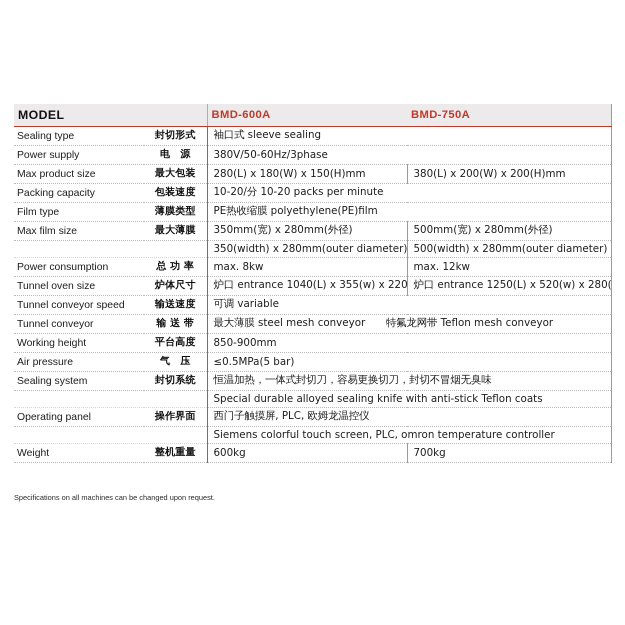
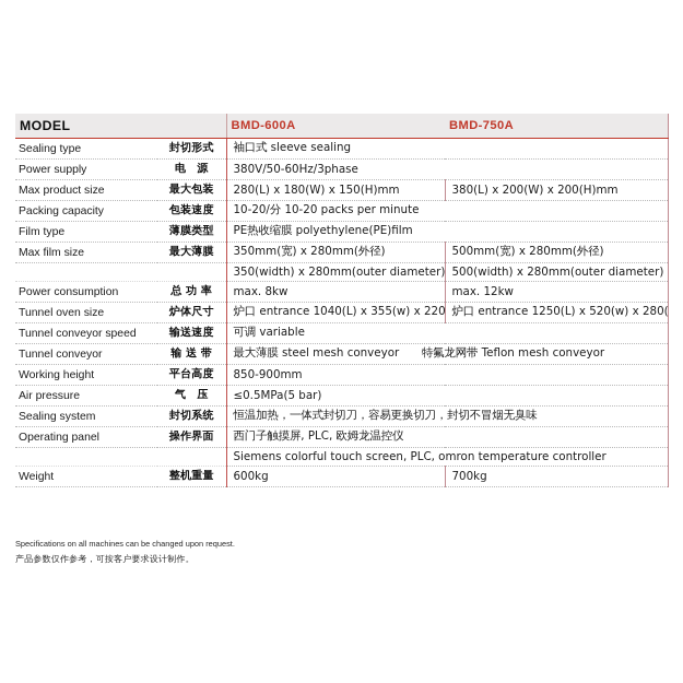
  MODEL	BMD-600A	BMD-750A
  Sealing type	封切形式	袖口式 sleeve sealing
  Power supply	电 源	380V/50-60Hz/3phase
  Max product size	最大包装	280(L) x 180(W) x 150(H)mm	380(L) x 200(W) x 200(H)mm
  Packing capacity	包装速度	10-20/分 10-20 packs per minute
  Film type	薄膜类型	PE热收缩膜 polyethylene(PE)film
  Max film size	最大薄膜	350mm(宽) x 280mm(外径)	500mm(宽) x 280mm(外径)
  		350(width) x 280mm(outer diameter)	500(width) x 280mm(outer diameter)
  Power consumption	总 功 率	max. 8kw	max. 12kw
  Tunnel oven size	炉体尺寸	炉口 entrance 1040(L) x 355(w) x 220	炉口 entrance 1250(L) x 520(w) x 280(
  Tunnel conveyor speed	输送速度	可调 variable
  Tunnel conveyor	输 送 带	最大薄膜 steel mesh conveyor 特氟龙网带 Teflon mesh conveyor
  Working height	平台高度	850-900mm
  Air pressure	气 压	≤0.5MPa(5 bar)
  Sealing system	封切系统	恒温加热，一体式封切刀，容易更换切刀，封切不冒烟无臭味
- 		Special durable alloyed sealing knife with anti-stick Teflon coats
  Operating panel	操作界面	西门子触摸屏, PLC, 欧姆龙温控仪
  		Siemens colorful touch screen, PLC, omron temperature controller
  Weight	整机重量	600kg	700kg
  Specifications on all machines can be changed upon request.
+ 产品参数仅作参考，可按客户要求设计制作。
